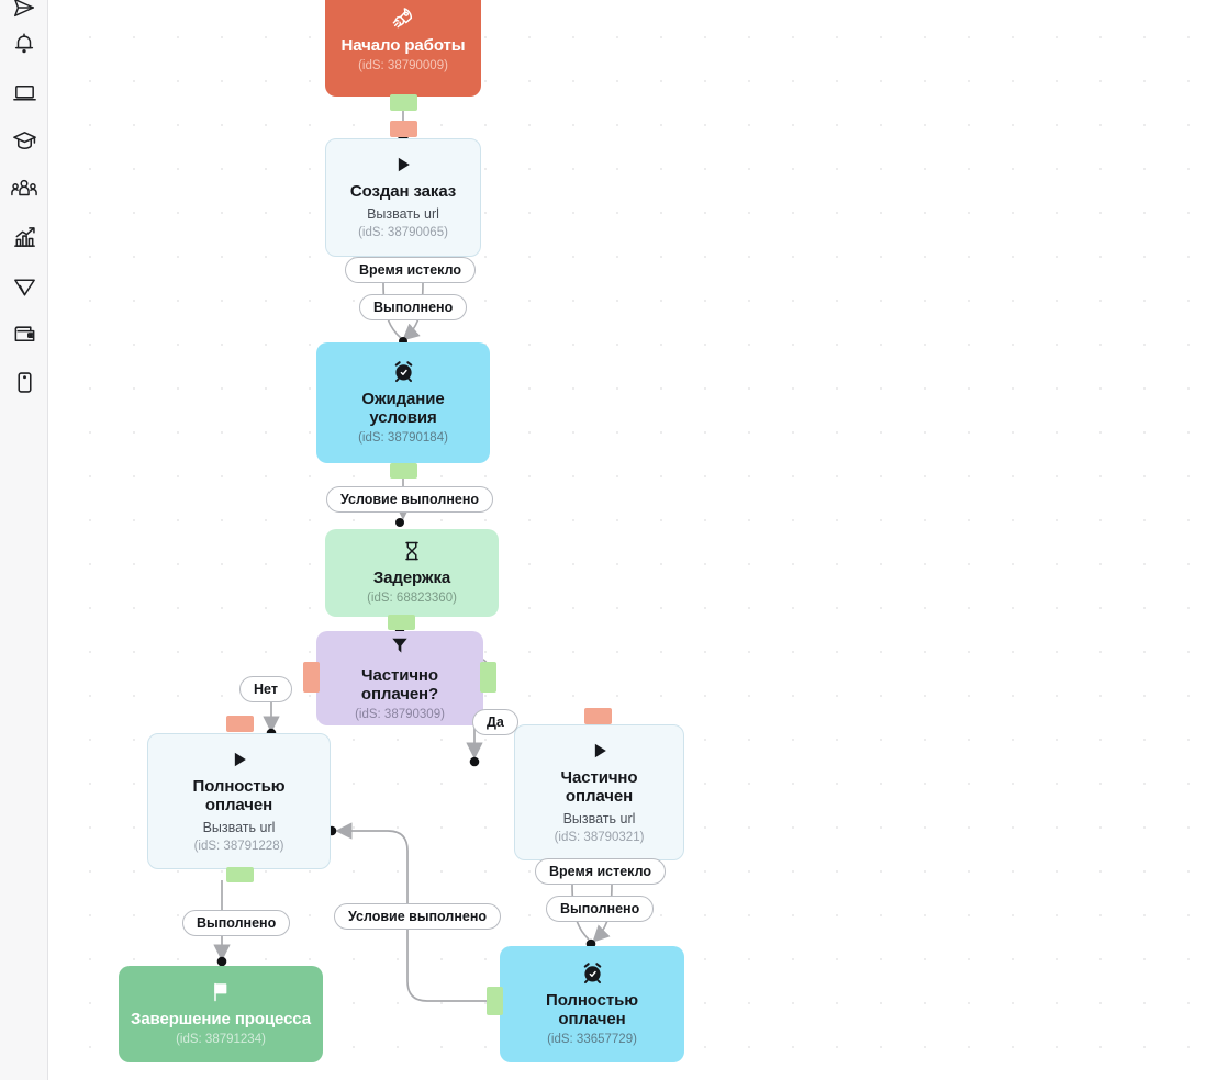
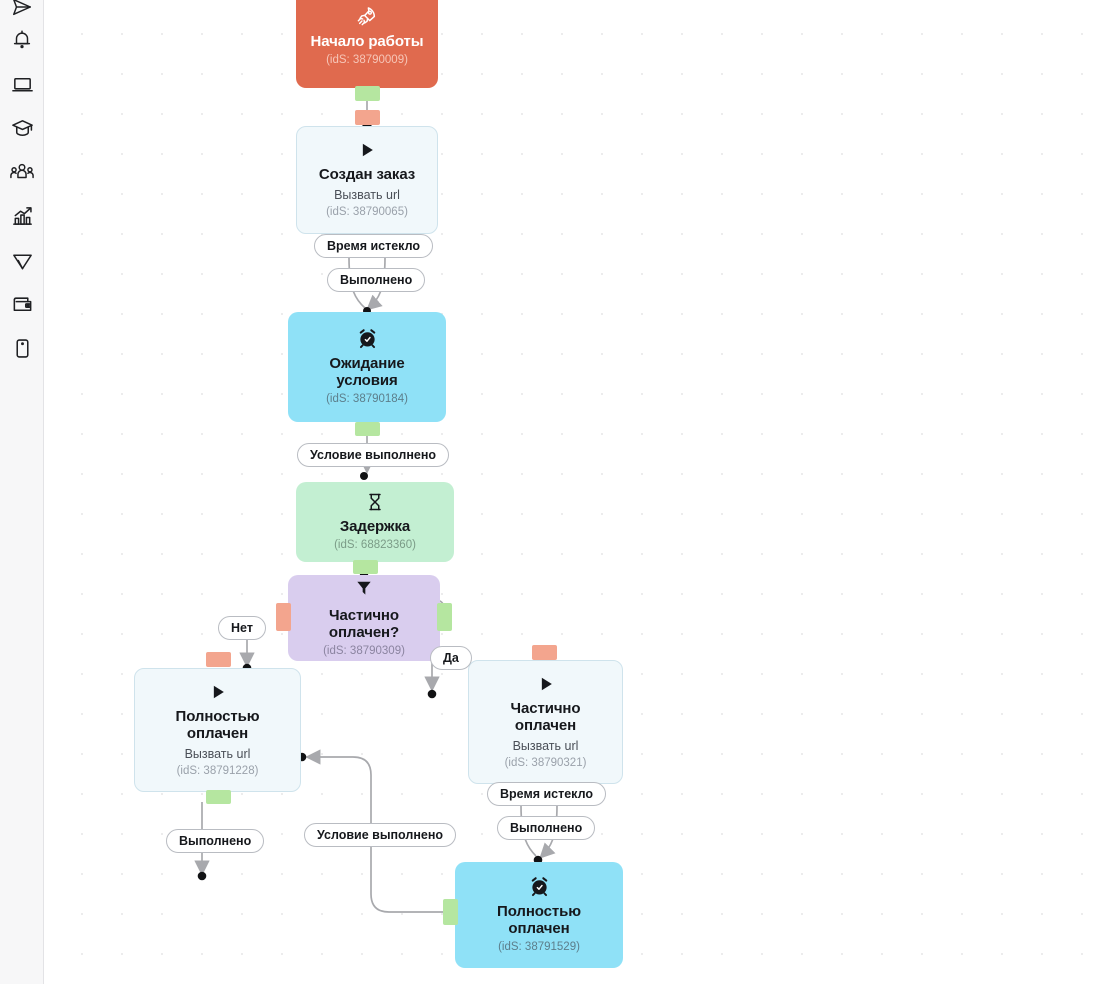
  Начало работы
  (idS: 38790009)
  Создан заказ
  Вызвать url
  (idS: 38790065)
  Время истекло
  Выполнено
  Ожидание
  условия
  (idS: 38790184)
  Условие выполнено
  Задержка
  (idS: 68823360)
  Частично оплачен?
  (idS: 38790309)
  Нет
  Да
  Полностью
  оплачен
  Вызвать url
  (idS: 38791228)
  Выполнено
  Частично
  оплачен
  Вызвать url
  (idS: 38790321)
  Время истекло
  Выполнено
- Завершение процесса
- (idS: 38791234)
  Полностью
  оплачен
- (idS: 33657729)
+ (idS: 38791529)
  Условие выполнено
